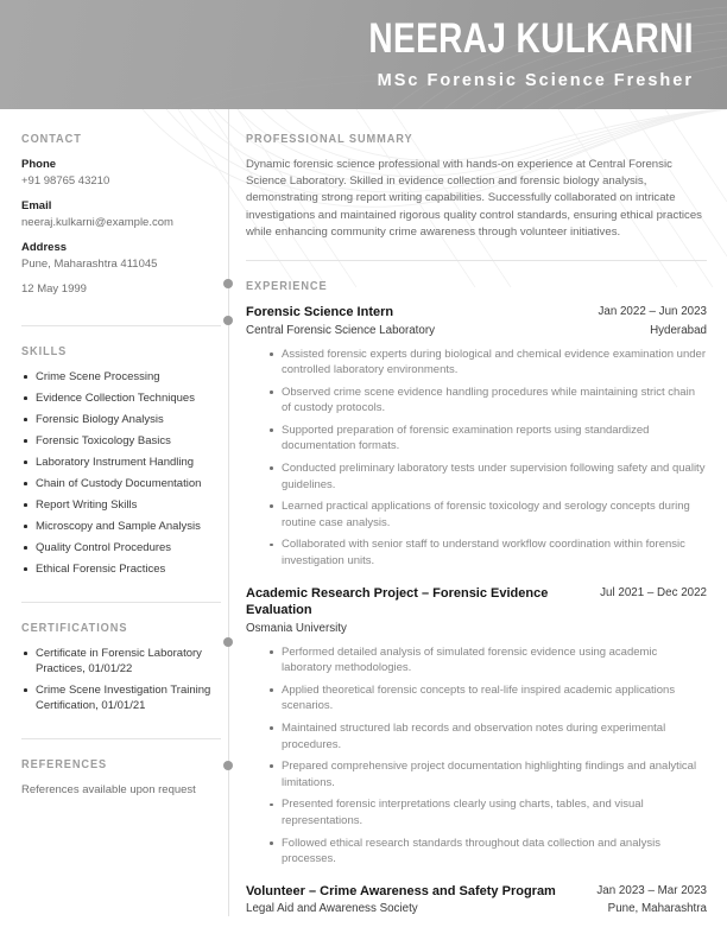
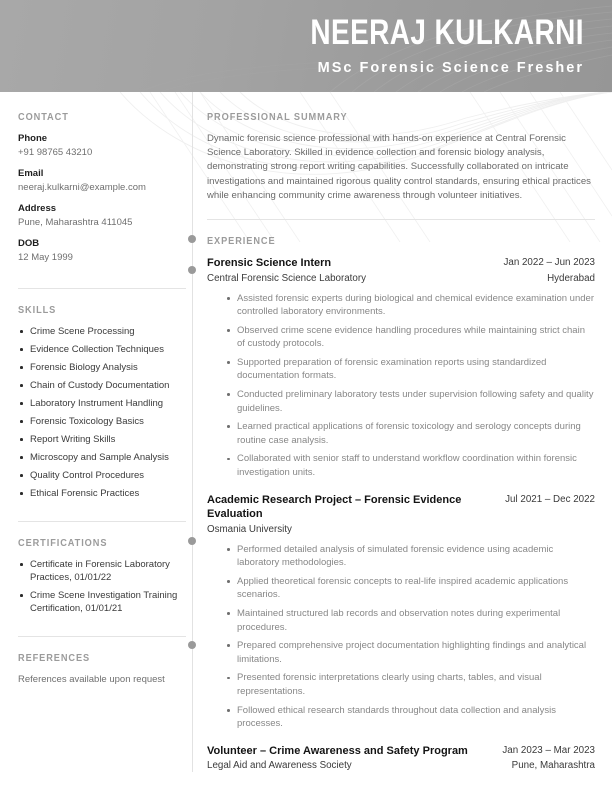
  NEERAJ KULKARNI
  MSc Forensic Science Fresher
  CONTACT
  Phone
  +91 98765 43210
  Email
  neeraj.kulkarni@example.com
  Address
  Pune, Maharashtra 411045
+ DOB
  12 May 1999
  SKILLS
  Crime Scene Processing
  Evidence Collection Techniques
  Forensic Biology Analysis
- Forensic Toxicology Basics
+ Chain of Custody Documentation
  Laboratory Instrument Handling
- Chain of Custody Documentation
+ Forensic Toxicology Basics
  Report Writing Skills
  Microscopy and Sample Analysis
  Quality Control Procedures
  Ethical Forensic Practices
  CERTIFICATIONS
  Certificate in Forensic Laboratory Practices, 01/01/22
  Crime Scene Investigation Training Certification, 01/01/21
  REFERENCES
  References available upon request
  PROFESSIONAL SUMMARY
  Dynamic forensic science professional with hands-on experience at Central Forensic Science Laboratory. Skilled in evidence collection and forensic biology analysis, demonstrating strong report writing capabilities. Successfully collaborated on intricate investigations and maintained rigorous quality control standards, ensuring ethical practices while enhancing community crime awareness through volunteer initiatives.
  EXPERIENCE
  Forensic Science Intern
  Central Forensic Science Laboratory
  Jan 2022 – Jun 2023
  Hyderabad
  Assisted forensic experts during biological and chemical evidence examination under controlled laboratory environments.
  Observed crime scene evidence handling procedures while maintaining strict chain of custody protocols.
  Supported preparation of forensic examination reports using standardized documentation formats.
  Conducted preliminary laboratory tests under supervision following safety and quality guidelines.
  Learned practical applications of forensic toxicology and serology concepts during routine case analysis.
  Collaborated with senior staff to understand workflow coordination within forensic investigation units.
  Academic Research Project – Forensic Evidence Evaluation
  Osmania University
  Jul 2021 – Dec 2022
  Performed detailed analysis of simulated forensic evidence using academic laboratory methodologies.
  Applied theoretical forensic concepts to real-life inspired academic applications scenarios.
  Maintained structured lab records and observation notes during experimental procedures.
  Prepared comprehensive project documentation highlighting findings and analytical limitations.
  Presented forensic interpretations clearly using charts, tables, and visual representations.
  Followed ethical research standards throughout data collection and analysis processes.
  Volunteer – Crime Awareness and Safety Program
  Legal Aid and Awareness Society
  Jan 2023 – Mar 2023
  Pune, Maharashtra
